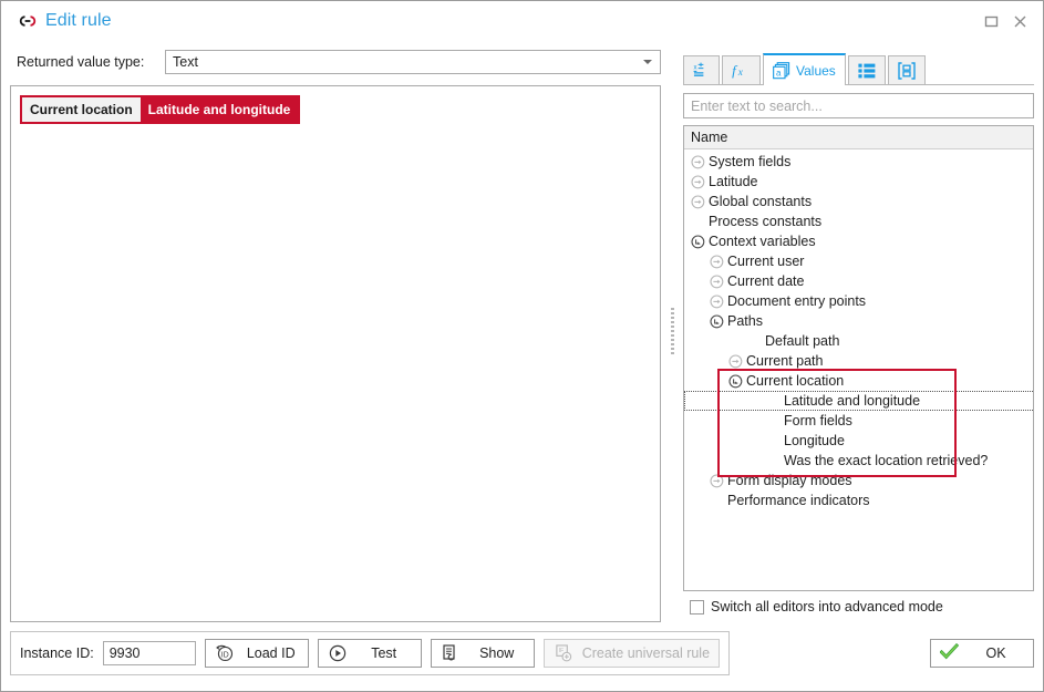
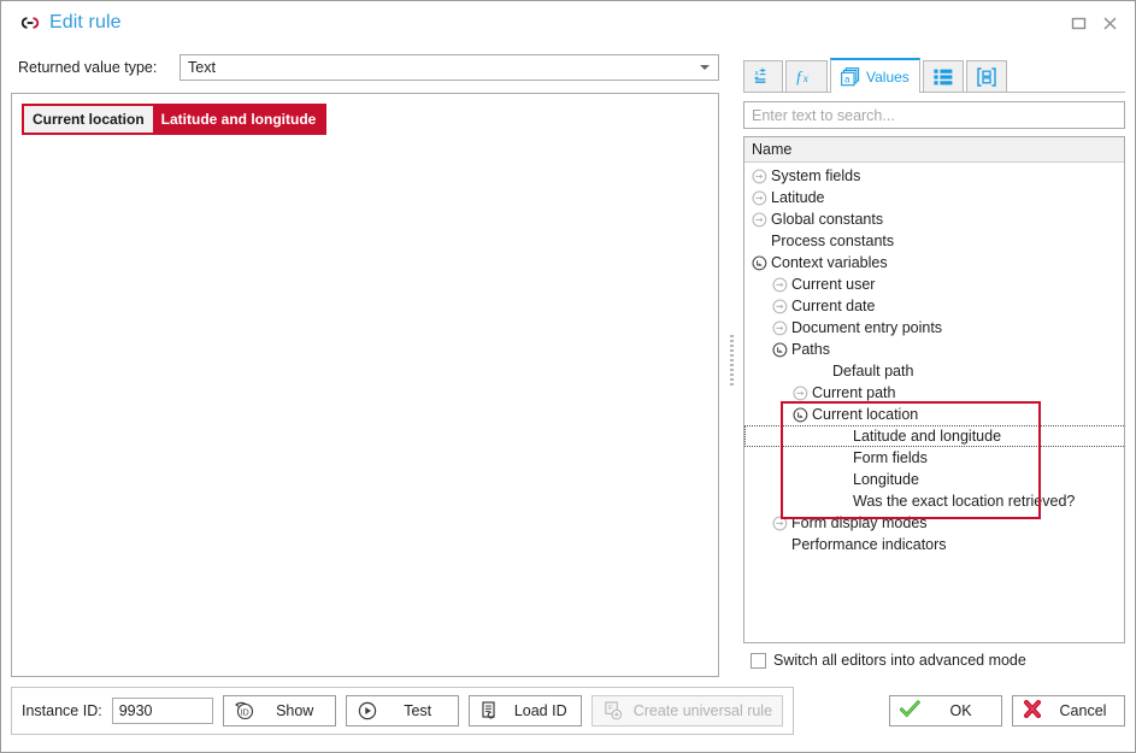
  Edit rule
  Returned value type:
  Text
  Current location
  Latitude and longitude
  f
  x
  a
  Values
  Enter text to search...
  Name
  System fields
  Latitude
  Global constants
  Process constants
  Context variables
  Current user
  Current date
  Document entry points
  Paths
  Default path
  Current path
  Current location
  Latitude and longitude
  Form fields
  Longitude
  Was the exact location retrieved?
  Form display modes
  Performance indicators
  Switch all editors into advanced mode
  Instance ID:
  9930
- Load ID
+ Show
  Test
- Show
+ Load ID
  Create universal rule
  OK
+ Cancel
